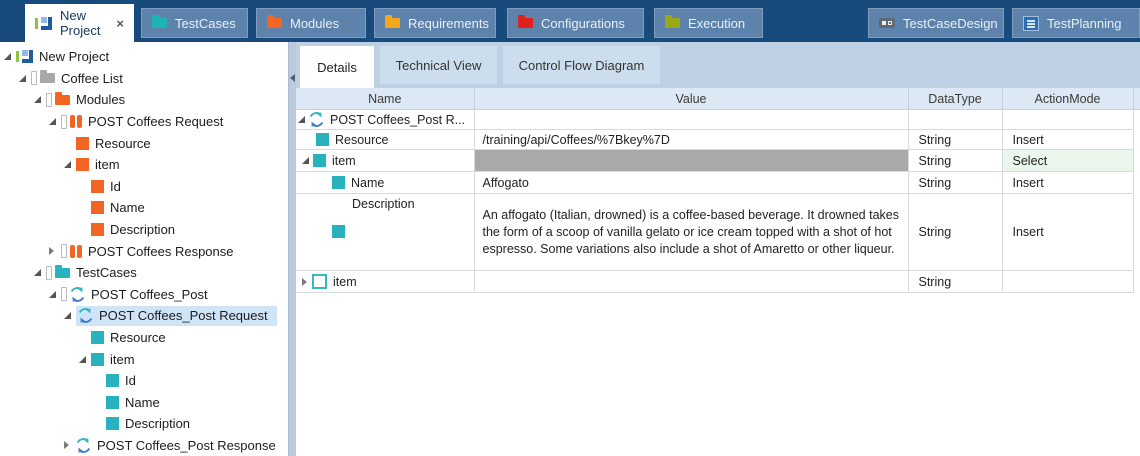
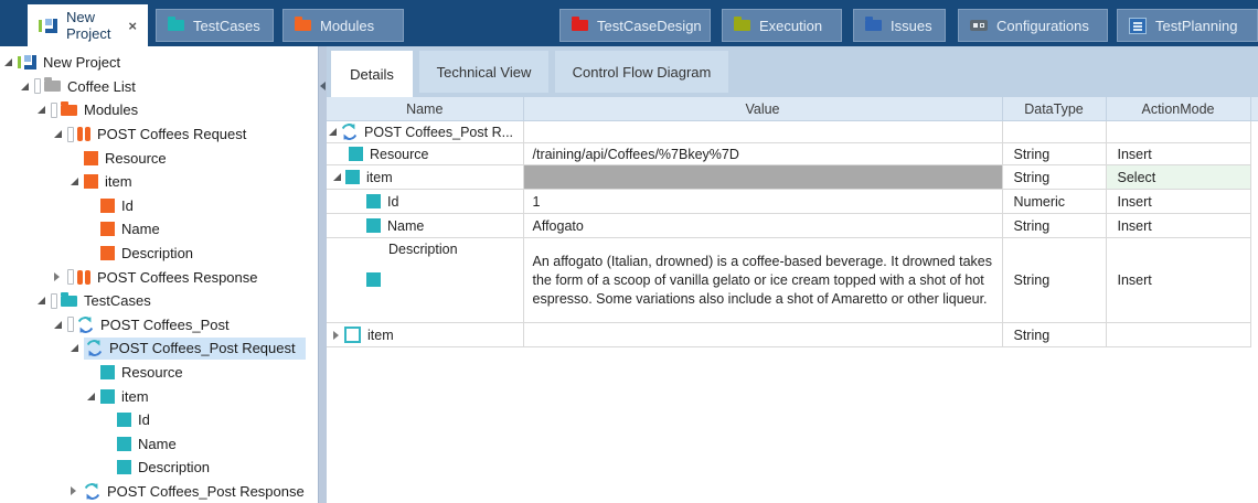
  New Project
  ×
  TestCases
  Modules
- Requirements
- Configurations
+ TestCaseDesign
  Execution
+ Issues
- TestCaseDesign
+ Configurations
  TestPlanning
  New Project
  Coffee List
  Modules
  POST Coffees Request
  Resource
  item
  Id
  Name
  Description
  POST Coffees Response
  TestCases
  POST Coffees_Post
  POST Coffees_Post Request
  Resource
  item
  Id
  Name
  Description
  POST Coffees_Post Response
  Details
  Technical View
  Control Flow Diagram
  Name	Value	DataType	ActionMode
  POST Coffees_Post R...
  Resource	/training/api/Coffees/%7Bkey%7D	String	Insert
  item		String	Select
+ Id	1	Numeric	Insert
  Name	Affogato	String	Insert
  Description	An affogato (Italian, drowned) is a coffee-based beverage. It drowned takes the form of a scoop of vanilla gelato or ice cream topped with a shot of hot espresso. Some variations also include a shot of Amaretto or other liqueur.	String	Insert
  item		String
